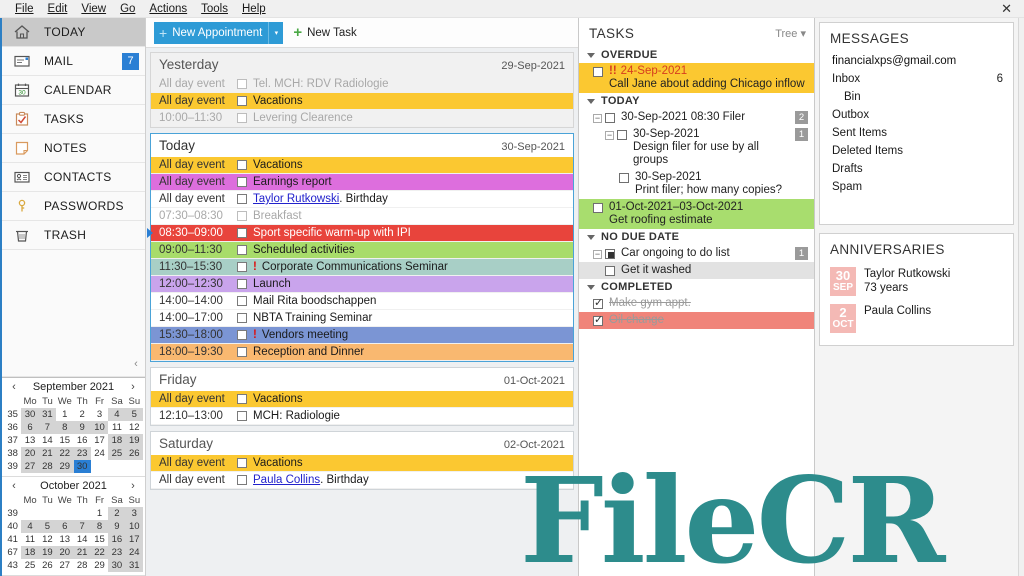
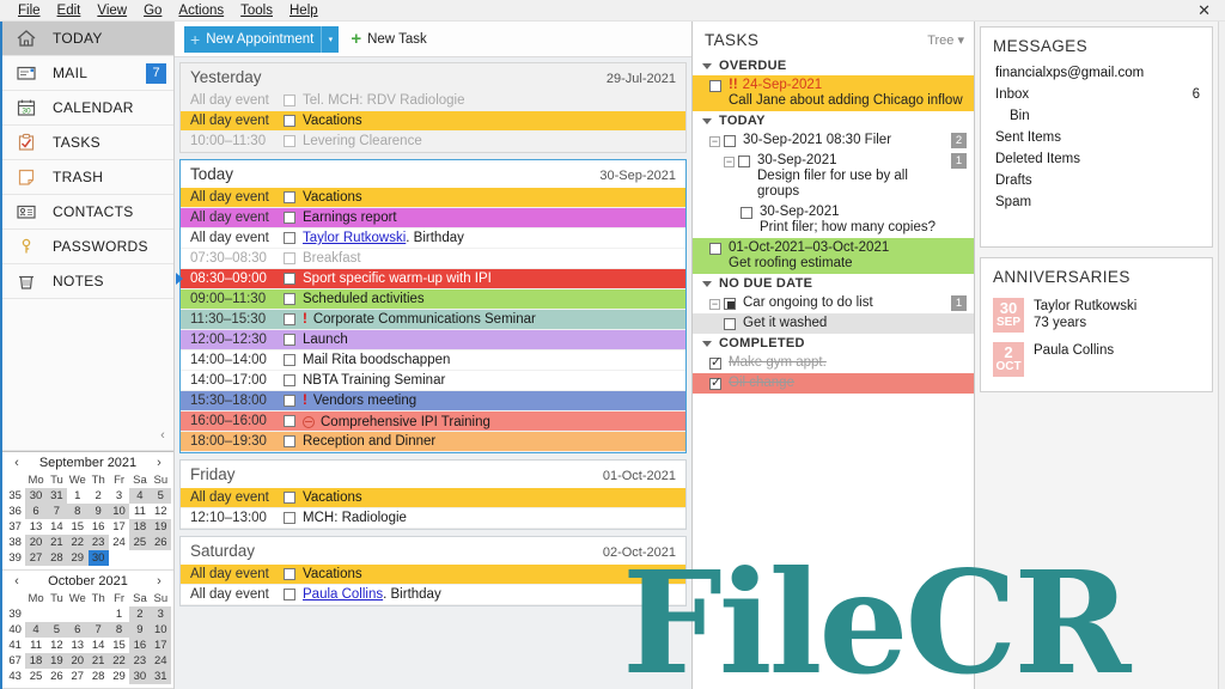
  File
  Edit
  View
  Go
  Actions
  Tools
  Help
  ✕
  TODAY
  MAIL
  7
  CALENDAR
  TASKS
- NOTES
+ TRASH
  CONTACTS
  PASSWORDS
- TRASH
+ NOTES
  ‹
  ‹
  September 2021
  ›
  	Mo	Tu	We	Th	Fr	Sa	Su
  35	30	31	1	2	3	4	5
  36	6	7	8	9	10	11	12
  37	13	14	15	16	17	18	19
  38	20	21	22	23	24	25	26
  39	27	28	29	30
  ‹
  October 2021
  ›
  	Mo	Tu	We	Th	Fr	Sa	Su
  39					1	2	3
  40	4	5	6	7	8	9	10
  41	11	12	13	14	15	16	17
  67	18	19	20	21	22	23	24
  43	25	26	27	28	29	30	31
  +
  New Appointment
  +
  New Task
  Yesterday
- 29-Sep-2021
+ 29-Jul-2021
  All day event
  Tel. MCH: RDV Radiologie
  All day event
  Vacations
  10:00–11:30
  Levering Clearence
  Today
  30-Sep-2021
  All day event
  Vacations
  All day event
  Earnings report
  All day event
  Taylor Rutkowski. Birthday
  07:30–08:30
  Breakfast
  08:30–09:00
  Sport specific warm-up with IPI
  09:00–11:30
  Scheduled activities
  11:30–15:30
  ! Corporate Communications Seminar
  12:00–12:30
  Launch
  14:00–14:00
  Mail Rita boodschappen
  14:00–17:00
  NBTA Training Seminar
  15:30–18:00
  ! Vendors meeting
+ 16:00–16:00
+ Comprehensive IPI Training
  18:00–19:30
  Reception and Dinner
  Friday
  01-Oct-2021
  All day event
  Vacations
  12:10–13:00
  MCH: Radiologie
  Saturday
  02-Oct-2021
  All day event
  Vacations
  All day event
  Paula Collins. Birthday
  TASKS
  Tree ▾
  OVERDUE
  !! 24-Sep-2021
  Call Jane about adding Chicago inflow
  TODAY
  −
  30-Sep-2021 08:30 Filer
  2
  −
  30-Sep-2021
  Design filer for use by all groups
  1
  30-Sep-2021
  Print filer; how many copies?
  01-Oct-2021–03-Oct-2021
  Get roofing estimate
  NO DUE DATE
  −
  Car ongoing to do list
  1
  Get it washed
  COMPLETED
  Make gym appt.
  Oil change
  MESSAGES
  financialxps@gmail.com
  Inbox
  6
  Bin
- Outbox
  Sent Items
  Deleted Items
  Drafts
  Spam
  ANNIVERSARIES
  30
  SEP
  Taylor Rutkowski
  73 years
  2
  OCT
  Paula Collins
  FileCR
